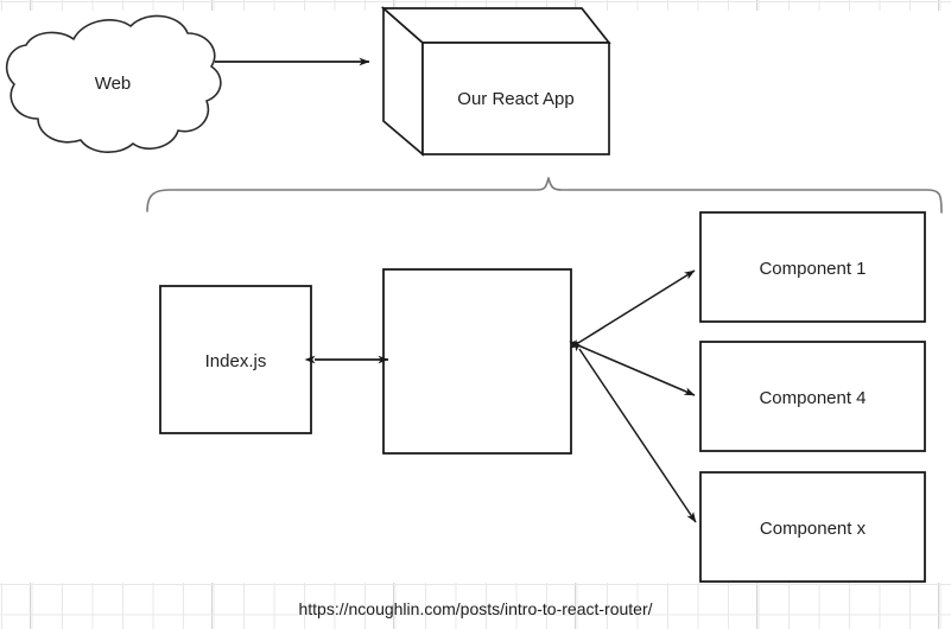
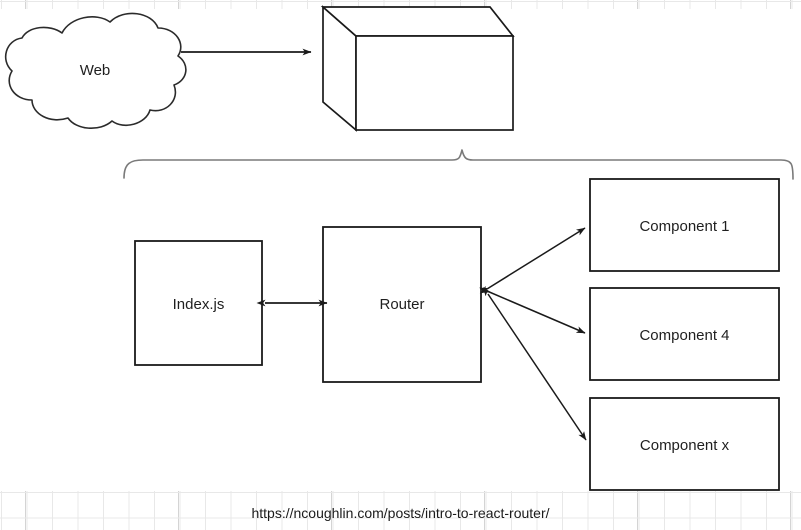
  Web
- Our React App
  Index.js
+ Router
  Component 1
  Component 4
  Component x
  https://ncoughlin.com/posts/intro-to-react-router/
